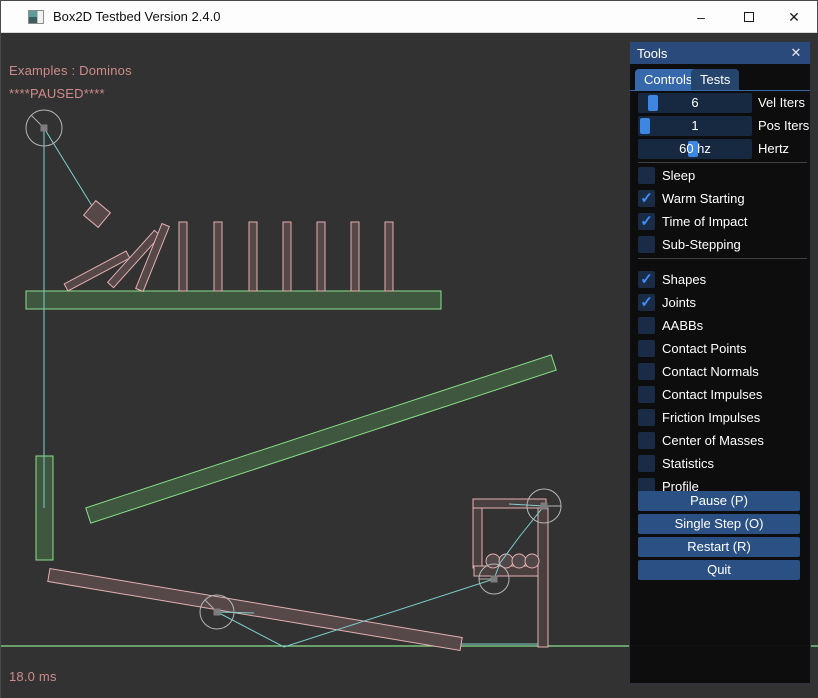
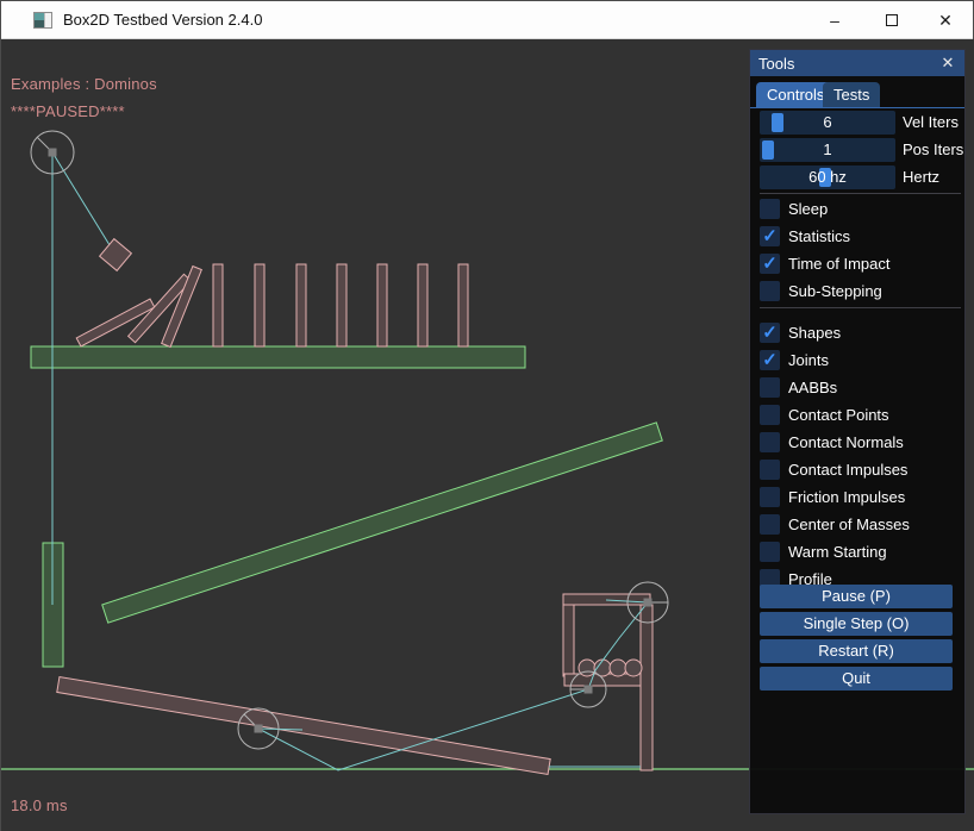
  Box2D Testbed Version 2.4.0
  –
  ✕
  Examples : Dominos
  ****PAUSED****
  18.0 ms
  Tools
  ✕
  Controls
  Tests
  6
  Vel Iters
  1
  Pos Iters
  60 hz
  Hertz
  Sleep
  ✓
- Warm Starting
+ Statistics
  ✓
  Time of Impact
  Sub-Stepping
  ✓
  Shapes
  ✓
  Joints
  AABBs
  Contact Points
  Contact Normals
  Contact Impulses
  Friction Impulses
  Center of Masses
- Statistics
+ Warm Starting
  Profile
  Pause (P)
  Single Step (O)
  Restart (R)
  Quit
